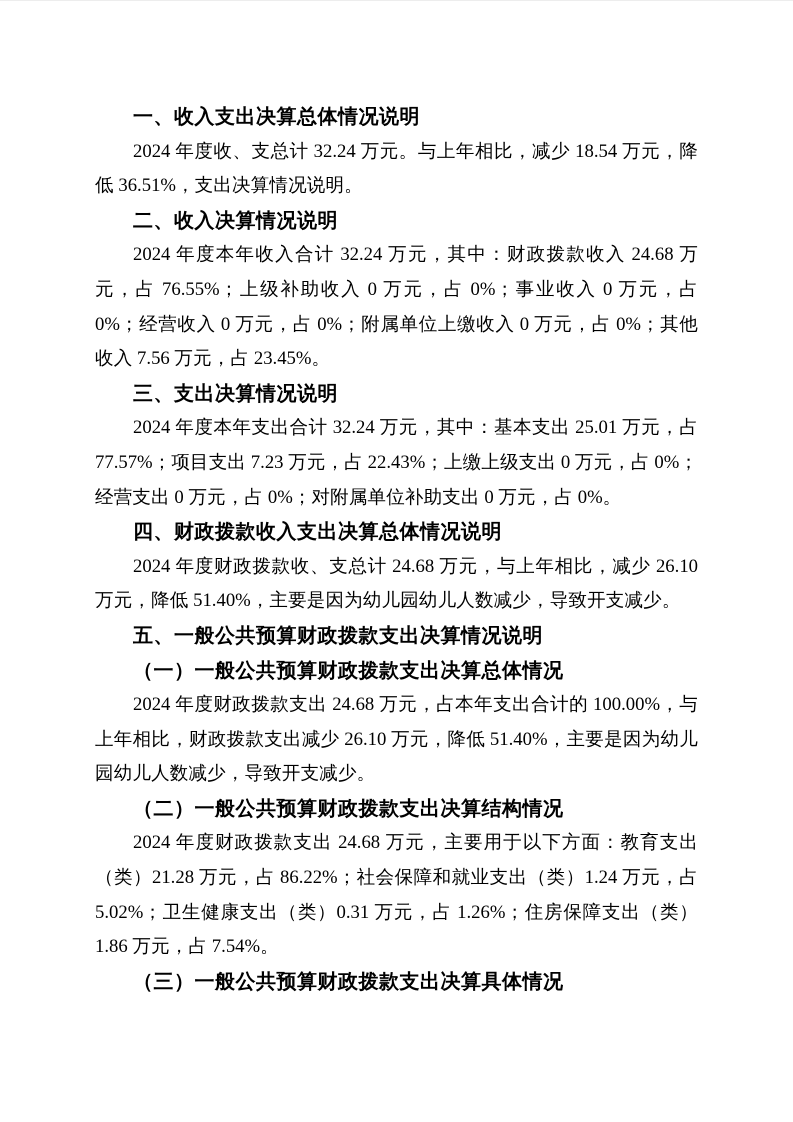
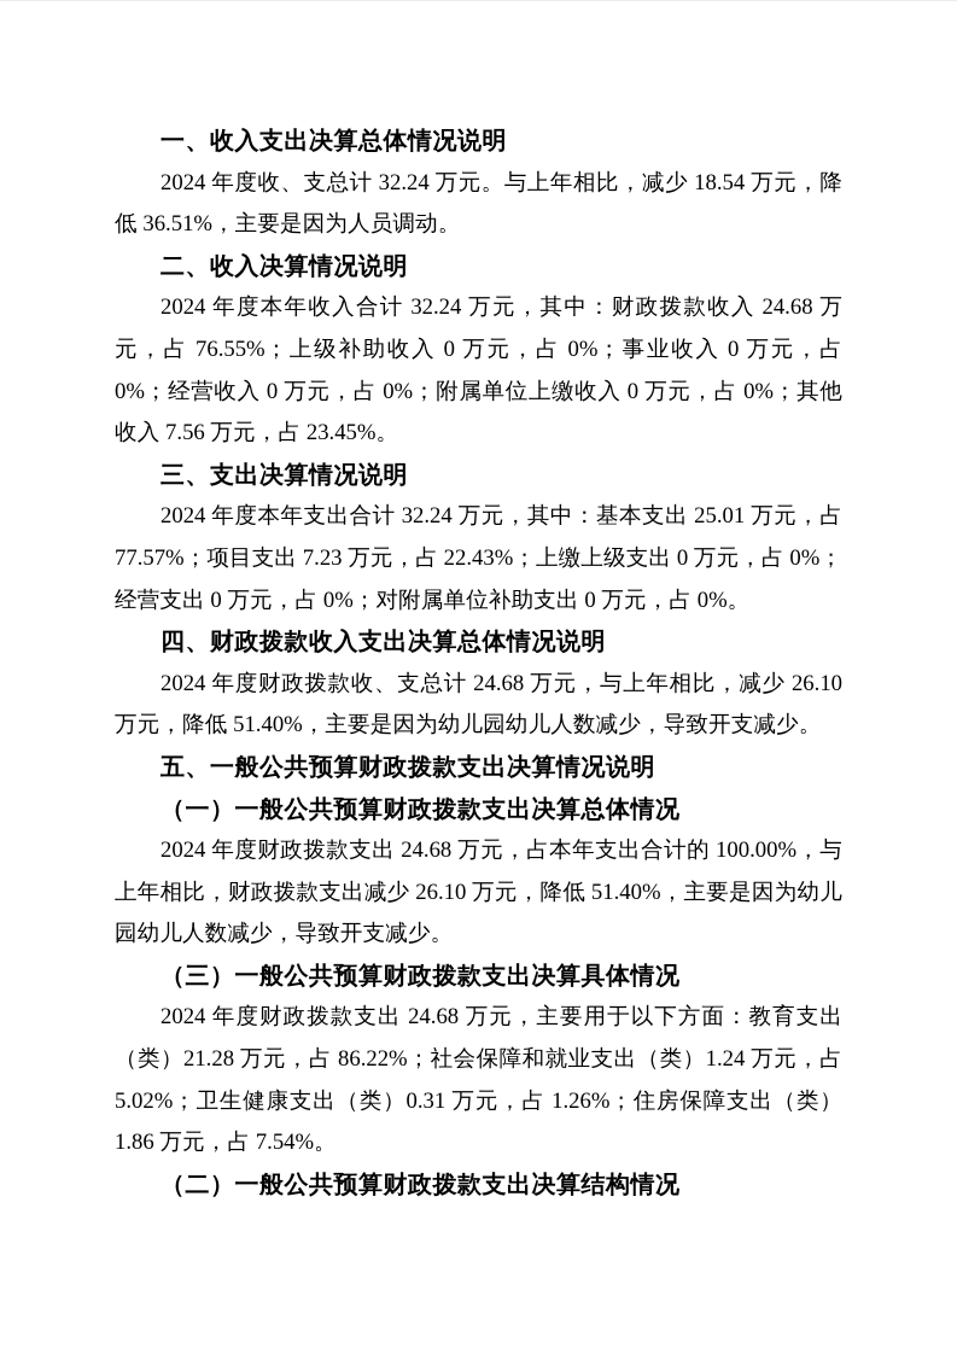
  一、收入支出决算总体情况说明
- 2024 年度收、支总计 32.24 万元。与上年相比，减少 18.54 万元，降低 36.51%，支出决算情况说明。
+ 2024 年度收、支总计 32.24 万元。与上年相比，减少 18.54 万元，降低 36.51%，主要是因为人员调动。
  二、收入决算情况说明
  2024 年度本年收入合计 32.24 万元，其中：财政拨款收入 24.68 万元，占 76.55%；上级补助收入 0 万元，占 0%；事业收入 0 万元，占 0%；经营收入 0 万元，占 0%；附属单位上缴收入 0 万元，占 0%；其他收入 7.56 万元，占 23.45%。
  三、支出决算情况说明
  2024 年度本年支出合计 32.24 万元，其中：基本支出 25.01 万元，占 77.57%；项目支出 7.23 万元，占 22.43%；上缴上级支出 0 万元，占 0%；经营支出 0 万元，占 0%；对附属单位补助支出 0 万元，占 0%。
  四、财政拨款收入支出决算总体情况说明
  2024 年度财政拨款收、支总计 24.68 万元，与上年相比，减少 26.10 万元，降低 51.40%，主要是因为幼儿园幼儿人数减少，导致开支减少。
  五、一般公共预算财政拨款支出决算情况说明
  （一）一般公共预算财政拨款支出决算总体情况
  2024 年度财政拨款支出 24.68 万元，占本年支出合计的 100.00%，与上年相比，财政拨款支出减少 26.10 万元，降低 51.40%，主要是因为幼儿园幼儿人数减少，导致开支减少。
- （二）一般公共预算财政拨款支出决算结构情况
+ （三）一般公共预算财政拨款支出决算具体情况
  2024 年度财政拨款支出 24.68 万元，主要用于以下方面：教育支出（类）21.28 万元，占 86.22%；社会保障和就业支出（类）1.24 万元，占 5.02%；卫生健康支出（类）0.31 万元，占 1.26%；住房保障支出（类）1.86 万元，占 7.54%。
- （三）一般公共预算财政拨款支出决算具体情况
+ （二）一般公共预算财政拨款支出决算结构情况
